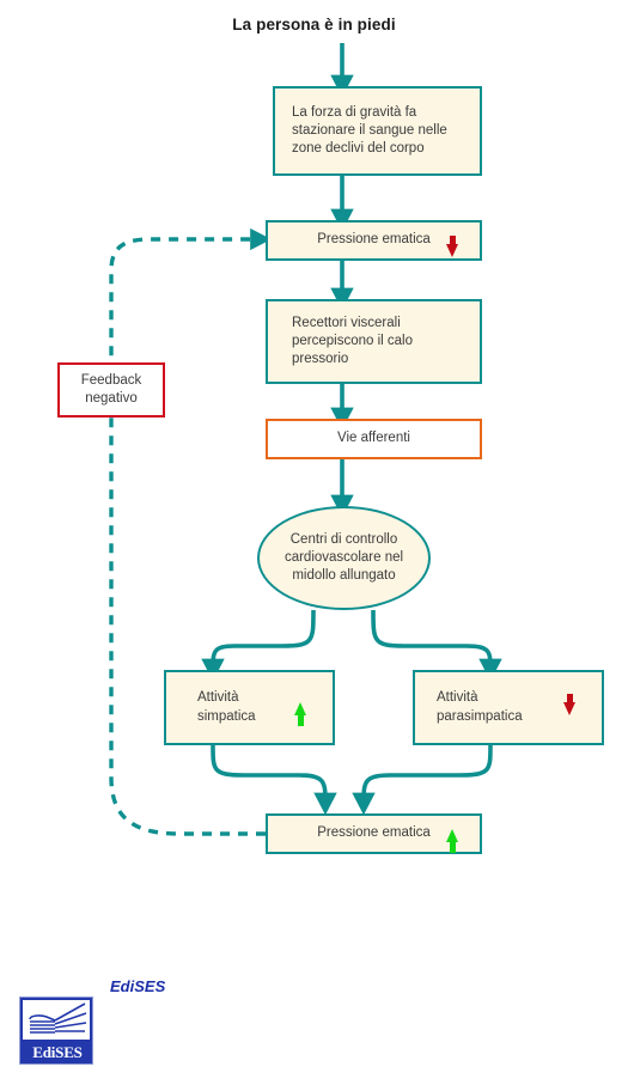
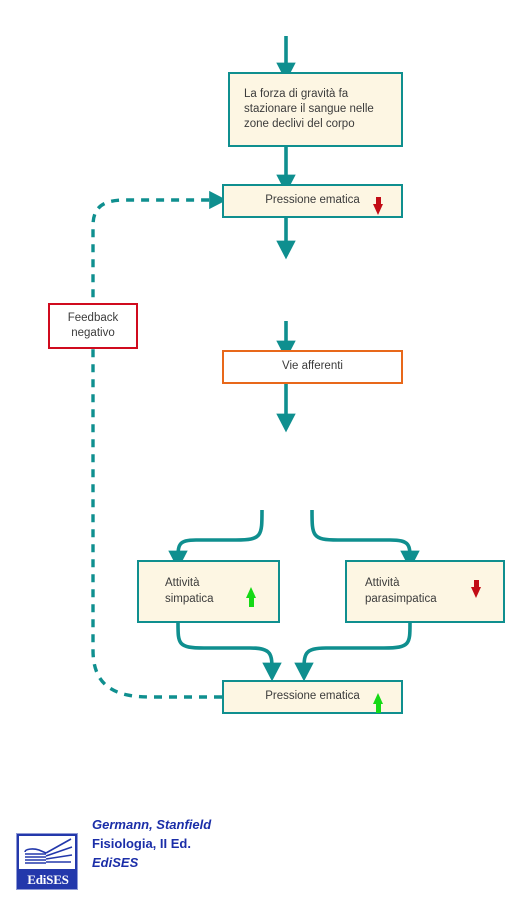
- La persona è in piedi
  La forza di gravità fa
  stazionare il sangue nelle
  zone declivi del corpo
  Pressione ematica
- Recettori viscerali
- percepiscono il calo
- pressorio
  Vie afferenti
- Centri di controllo
- cardiovascolare nel
- midollo allungato
  Attività
  simpatica
  Attività
  parasimpatica
  Pressione ematica
  Feedback
  negativo
+ Germann, Stanfield
+ Fisiologia, II Ed.
  EdiSES
  EdiSES
